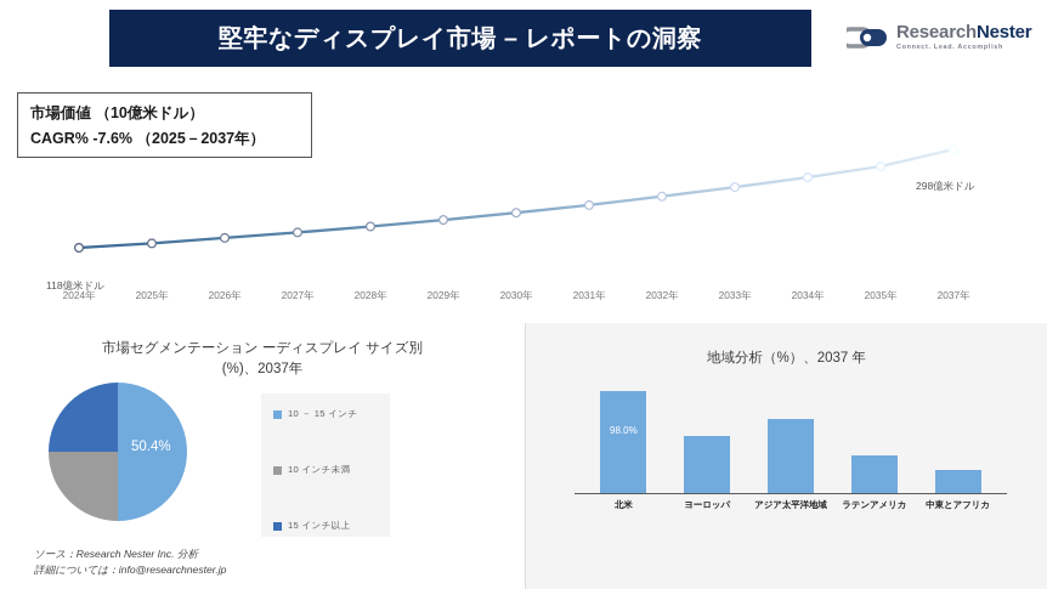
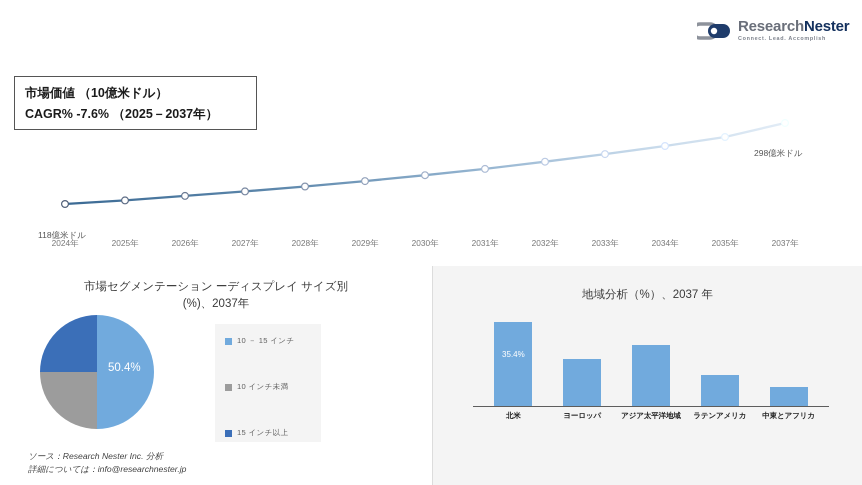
- 堅牢なディスプレイ市場 – レポートの洞察
  ResearchNester
  市場価値 （10億米ドル）
  CAGR% -7.6% （2025－2037年）
  118億米ドル
  298億米ドル
  2024年
  2025年
  2026年
  2027年
  2028年
  2029年
  2030年
  2031年
  2032年
  2033年
  2034年
  2035年
  2037年
  市場セグメンテーション ーディスプレイ サイズ別
  (%)、2037年
  50.4%
  10 － 15 インチ
  10 インチ未満
  15 インチ以上
  ソース：Research Nester Inc. 分析
  詳細については：info@researchnester.jp
  地域分析（%）、2037 年
- 98.0%
+ 35.4%
  北米
  ヨーロッパ
  アジア太平洋地域
  ラテンアメリカ
  中東とアフリカ
